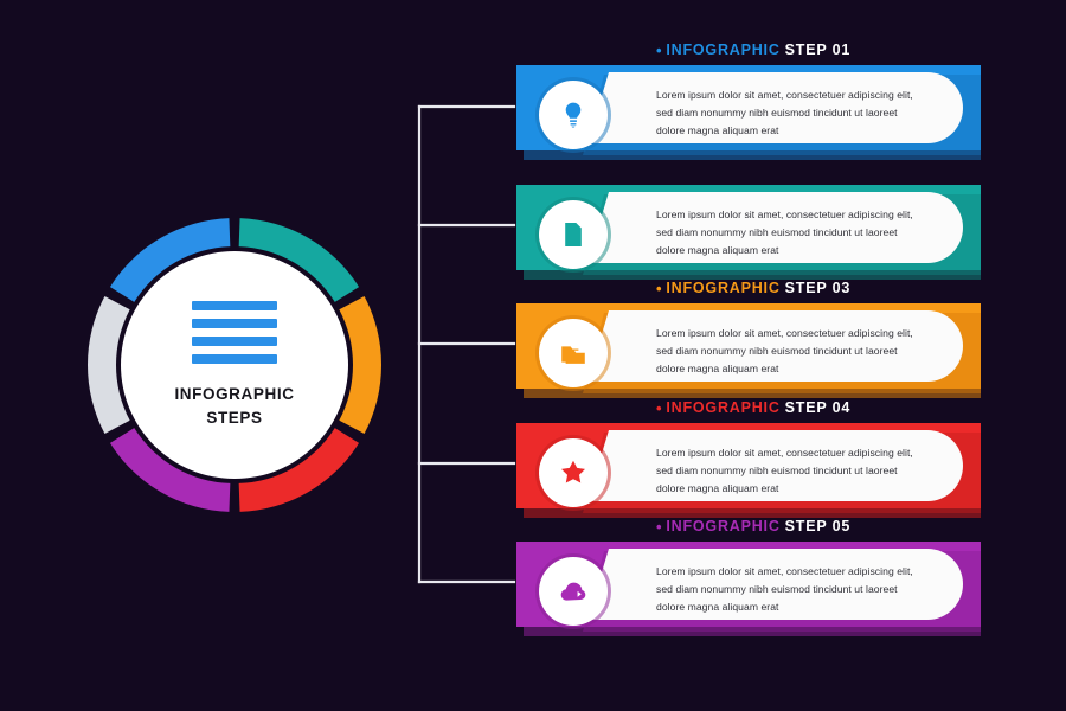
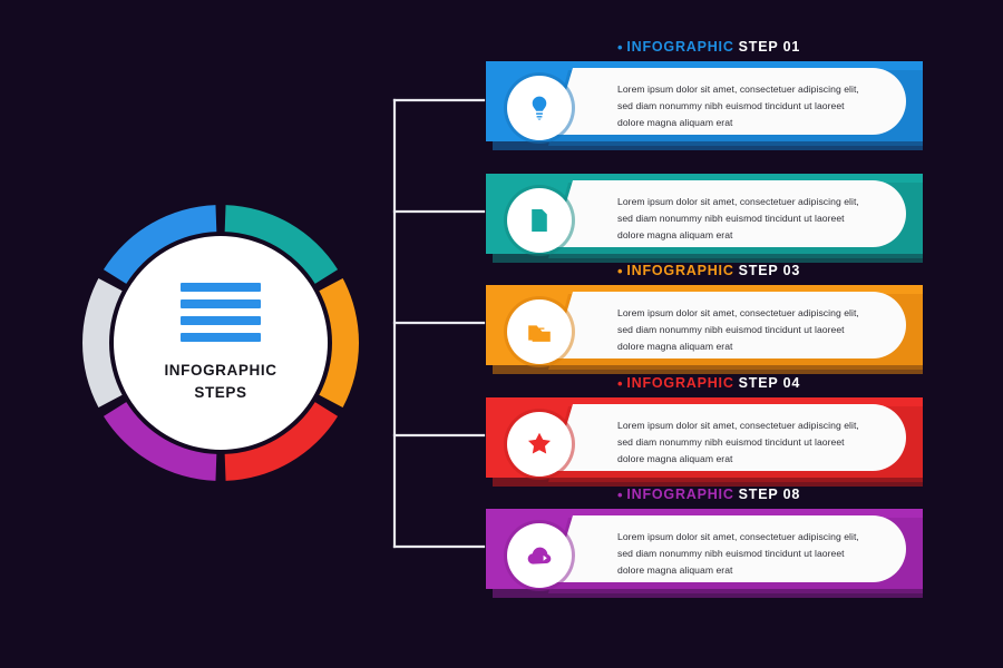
  INFOGRAPHIC
  STEPS
  • INFOGRAPHIC STEP 01
  Lorem ipsum dolor sit amet, consectetuer adipiscing elit, sed diam nonummy nibh euismod tincidunt ut laoreet dolore magna aliquam erat
  Lorem ipsum dolor sit amet, consectetuer adipiscing elit, sed diam nonummy nibh euismod tincidunt ut laoreet dolore magna aliquam erat
  • INFOGRAPHIC STEP 03
  Lorem ipsum dolor sit amet, consectetuer adipiscing elit, sed diam nonummy nibh euismod tincidunt ut laoreet dolore magna aliquam erat
  • INFOGRAPHIC STEP 04
  Lorem ipsum dolor sit amet, consectetuer adipiscing elit, sed diam nonummy nibh euismod tincidunt ut laoreet dolore magna aliquam erat
- • INFOGRAPHIC STEP 05
+ • INFOGRAPHIC STEP 08
  Lorem ipsum dolor sit amet, consectetuer adipiscing elit, sed diam nonummy nibh euismod tincidunt ut laoreet dolore magna aliquam erat
